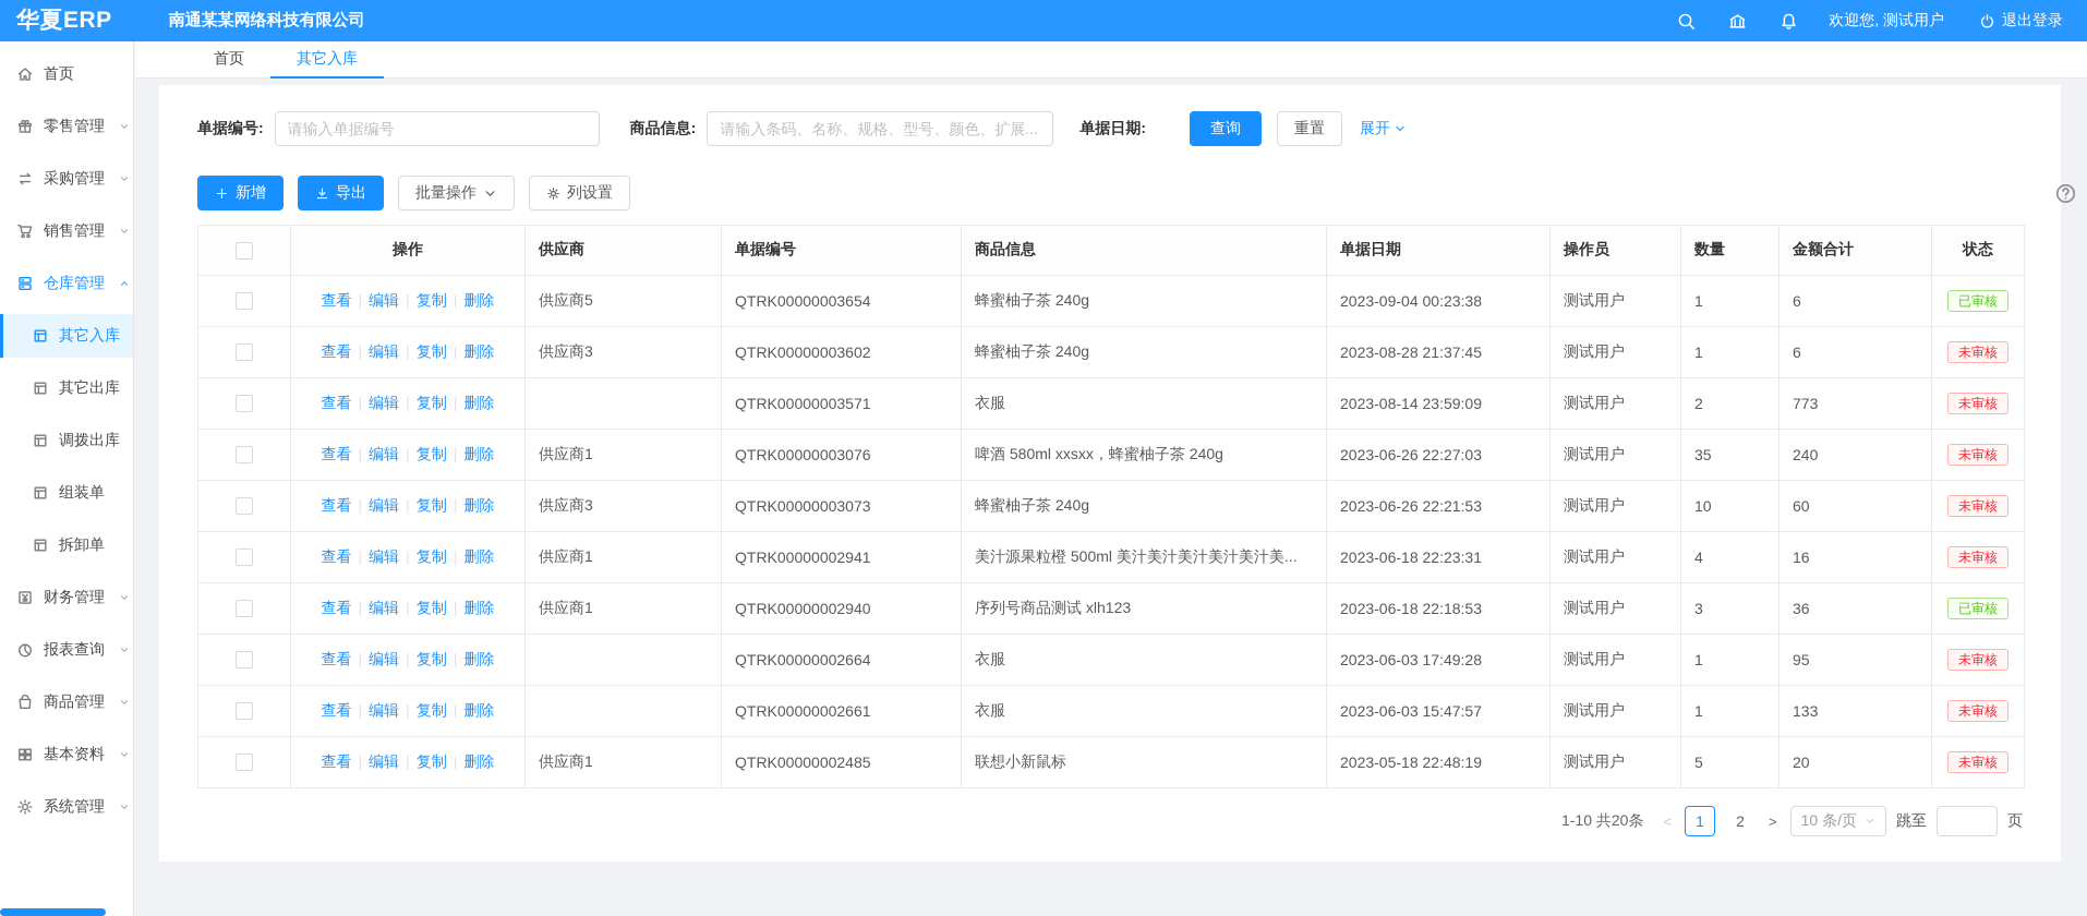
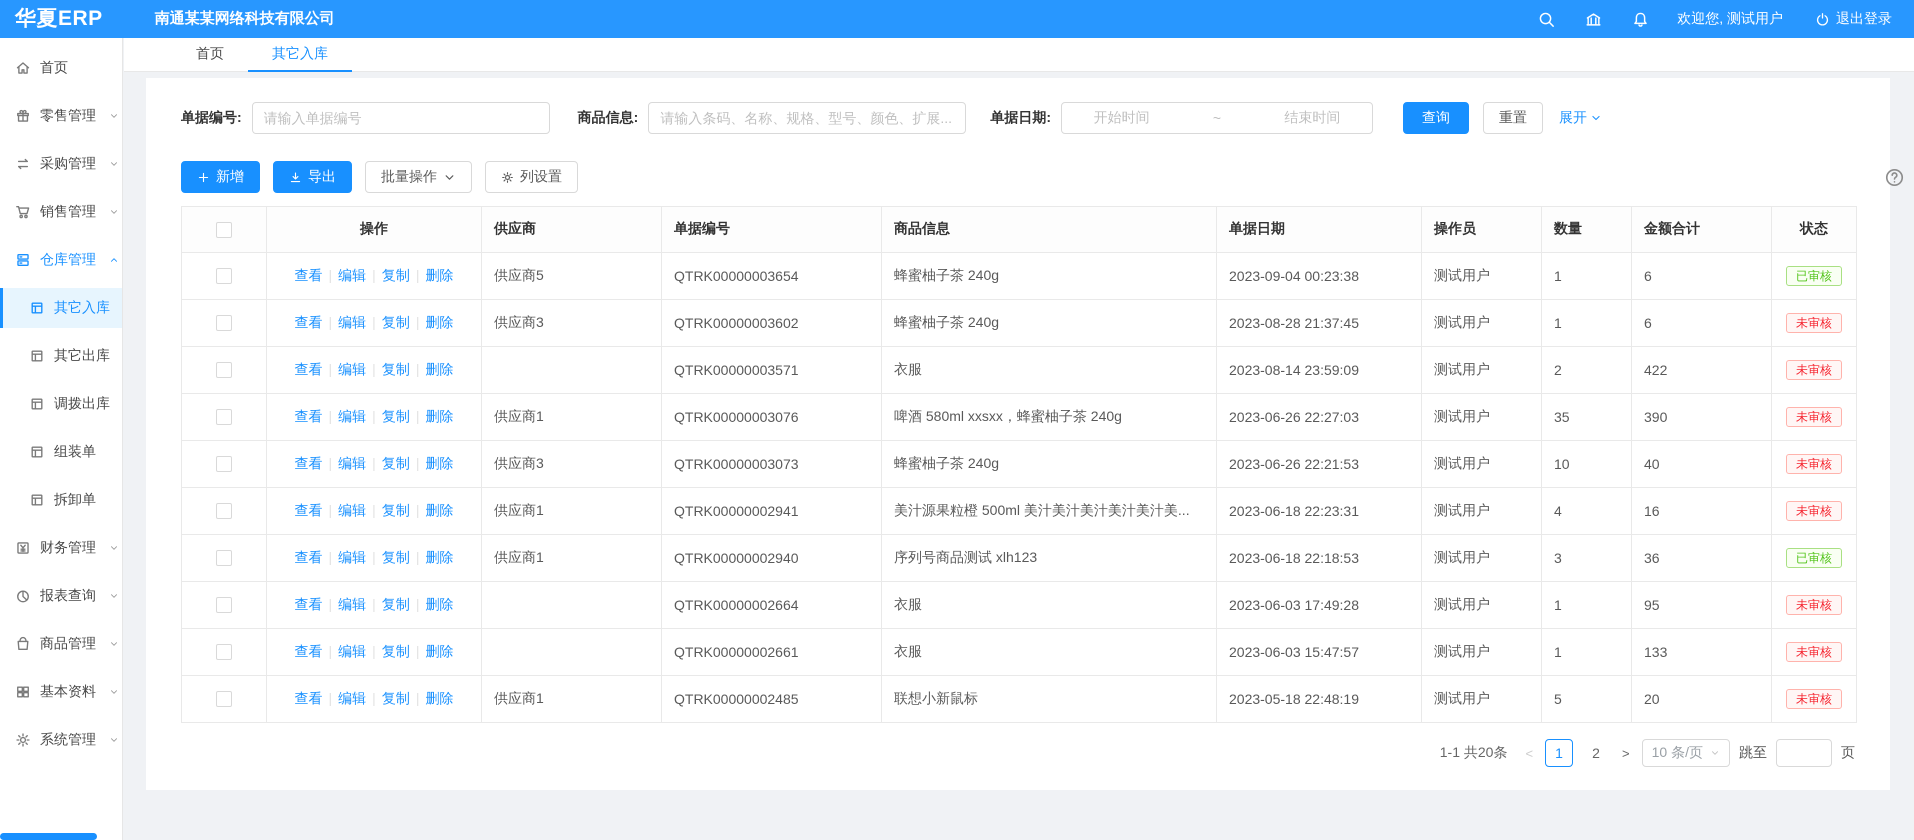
  华夏ERP
  南通某某网络科技有限公司
  欢迎您, 测试用户
  退出登录
  首页
  零售管理
  采购管理
  销售管理
  仓库管理
  其它入库
  其它出库
  调拨出库
  组装单
  拆卸单
  财务管理
  报表查询
  商品管理
  基本资料
  系统管理
  首页
  其它入库
  单据编号:
  请输入单据编号
  商品信息:
  请输入条码、名称、规格、型号、颜色、扩展...
  单据日期:
+ 开始时间
+ ~
+ 结束时间
  查询
  重置
  展开
  新增
  导出
  批量操作
  列设置
  	操作	供应商	单据编号	商品信息	单据日期	操作员	数量	金额合计	状态
  	查看 | 编辑 复制 | 删除	供应商5	QTRK00000003654	蜂蜜柚子茶 240g	2023-09-04 00:23:38	测试用户	1	6	已审核
  	查看 | 编辑 复制 | 删除	供应商3	QTRK00000003602	蜂蜜柚子茶 240g	2023-08-28 21:37:45	测试用户	1	6	未审核
- 	查看 | 编辑 复制 | 删除		QTRK00000003571	衣服	2023-08-14 23:59:09	测试用户	2	773	未审核
+ 	查看 | 编辑 复制 | 删除		QTRK00000003571	衣服	2023-08-14 23:59:09	测试用户	2	422	未审核
- 	查看 | 编辑 复制 | 删除	供应商1	QTRK00000003076	啤酒 580ml xxsxx，蜂蜜柚子茶 240g	2023-06-26 22:27:03	测试用户	35	240	未审核
+ 	查看 | 编辑 复制 | 删除	供应商1	QTRK00000003076	啤酒 580ml xxsxx，蜂蜜柚子茶 240g	2023-06-26 22:27:03	测试用户	35	390	未审核
- 	查看 | 编辑 复制 | 删除	供应商3	QTRK00000003073	蜂蜜柚子茶 240g	2023-06-26 22:21:53	测试用户	10	60	未审核
+ 	查看 | 编辑 复制 | 删除	供应商3	QTRK00000003073	蜂蜜柚子茶 240g	2023-06-26 22:21:53	测试用户	10	40	未审核
  	查看 | 编辑 复制 | 删除	供应商1	QTRK00000002941	美汁源果粒橙 500ml 美汁美汁美汁美汁美汁美...	2023-06-18 22:23:31	测试用户	4	16	未审核
  	查看 | 编辑 复制 | 删除	供应商1	QTRK00000002940	序列号商品测试 xlh123	2023-06-18 22:18:53	测试用户	3	36	已审核
  	查看 | 编辑 复制 | 删除		QTRK00000002664	衣服	2023-06-03 17:49:28	测试用户	1	95	未审核
  	查看 | 编辑 复制 | 删除		QTRK00000002661	衣服	2023-06-03 15:47:57	测试用户	1	133	未审核
  	查看 | 编辑 复制 | 删除	供应商1	QTRK00000002485	联想小新鼠标	2023-05-18 22:48:19	测试用户	5	20	未审核
- 1-10 共20条
+ 1-1 共20条
  <
  1
  2
  >
  10 条/页
  跳至
  页
